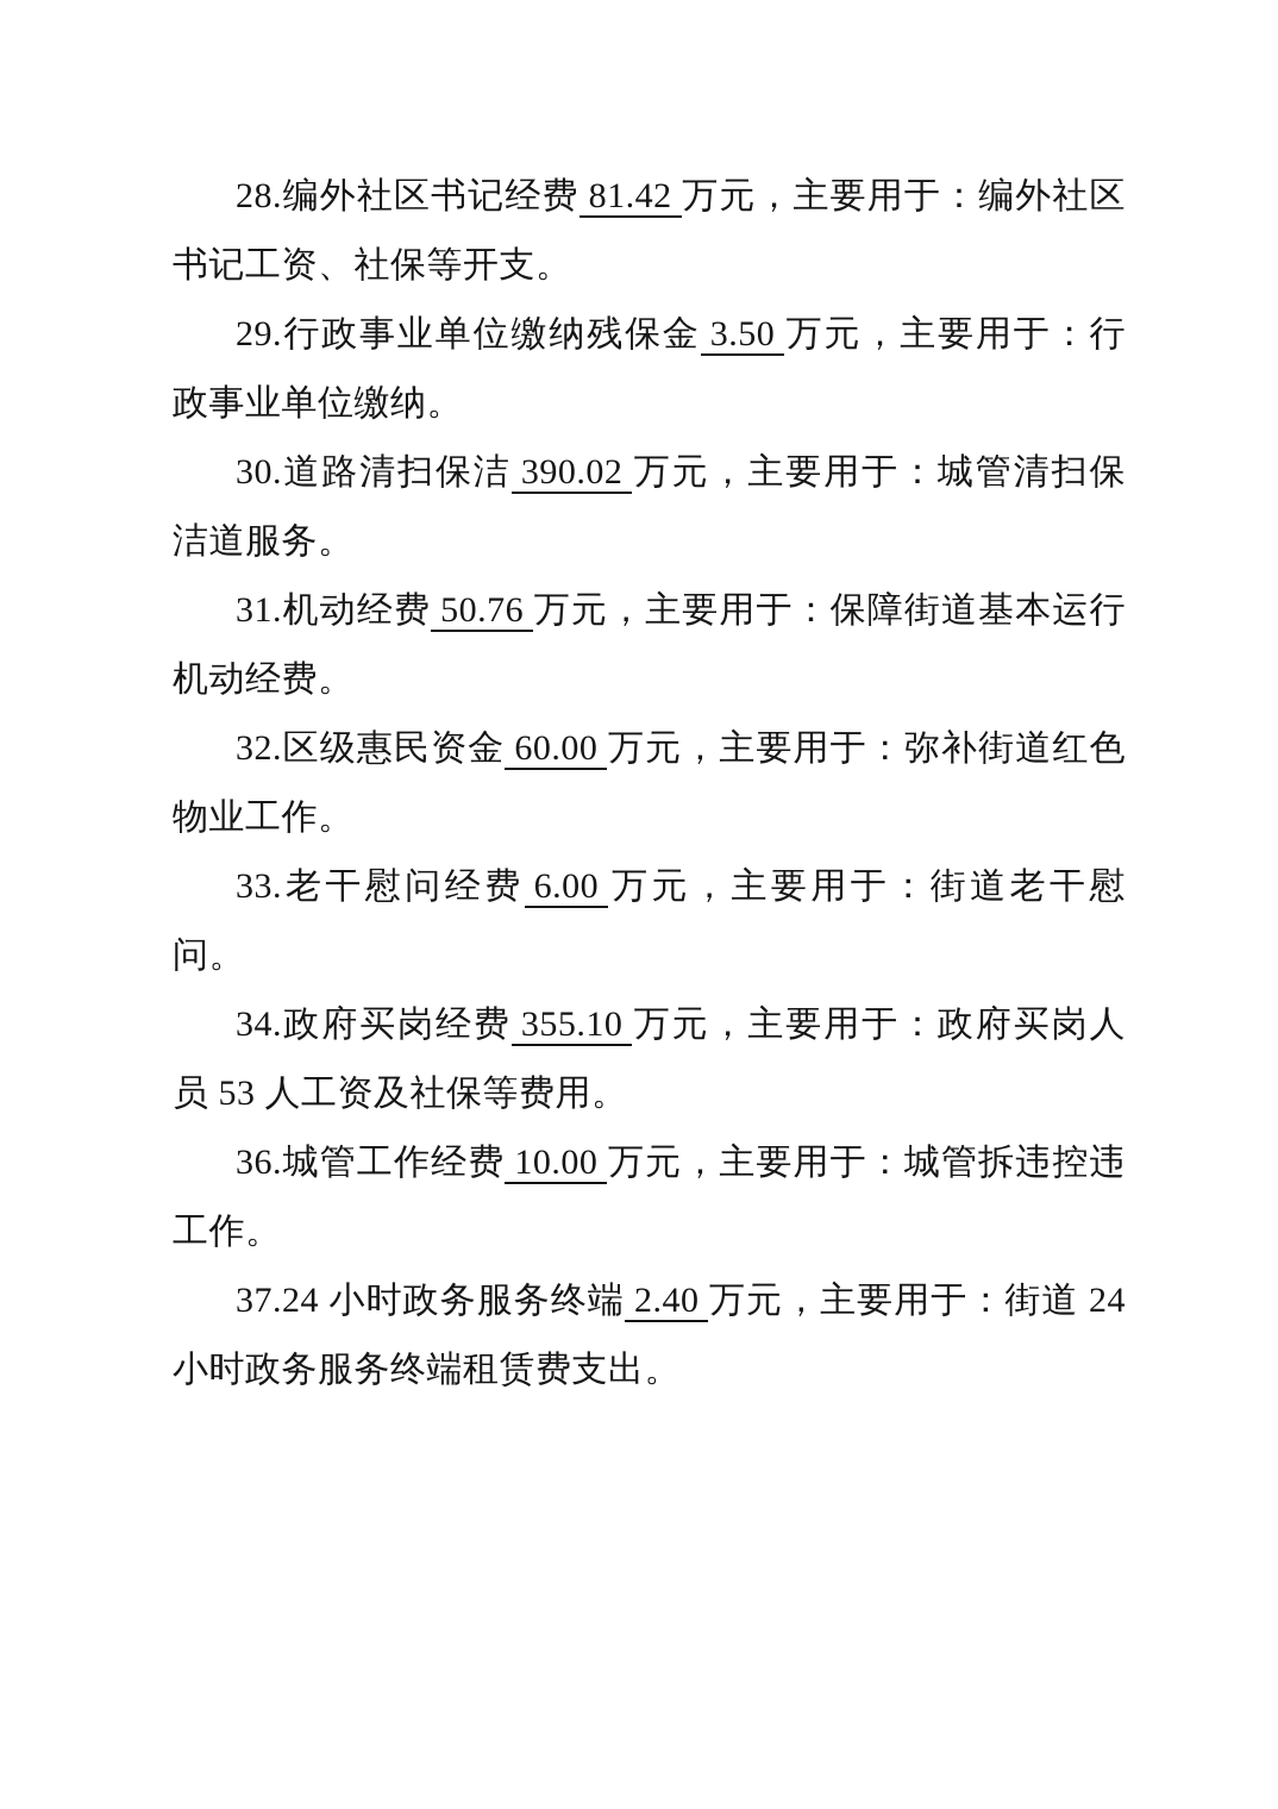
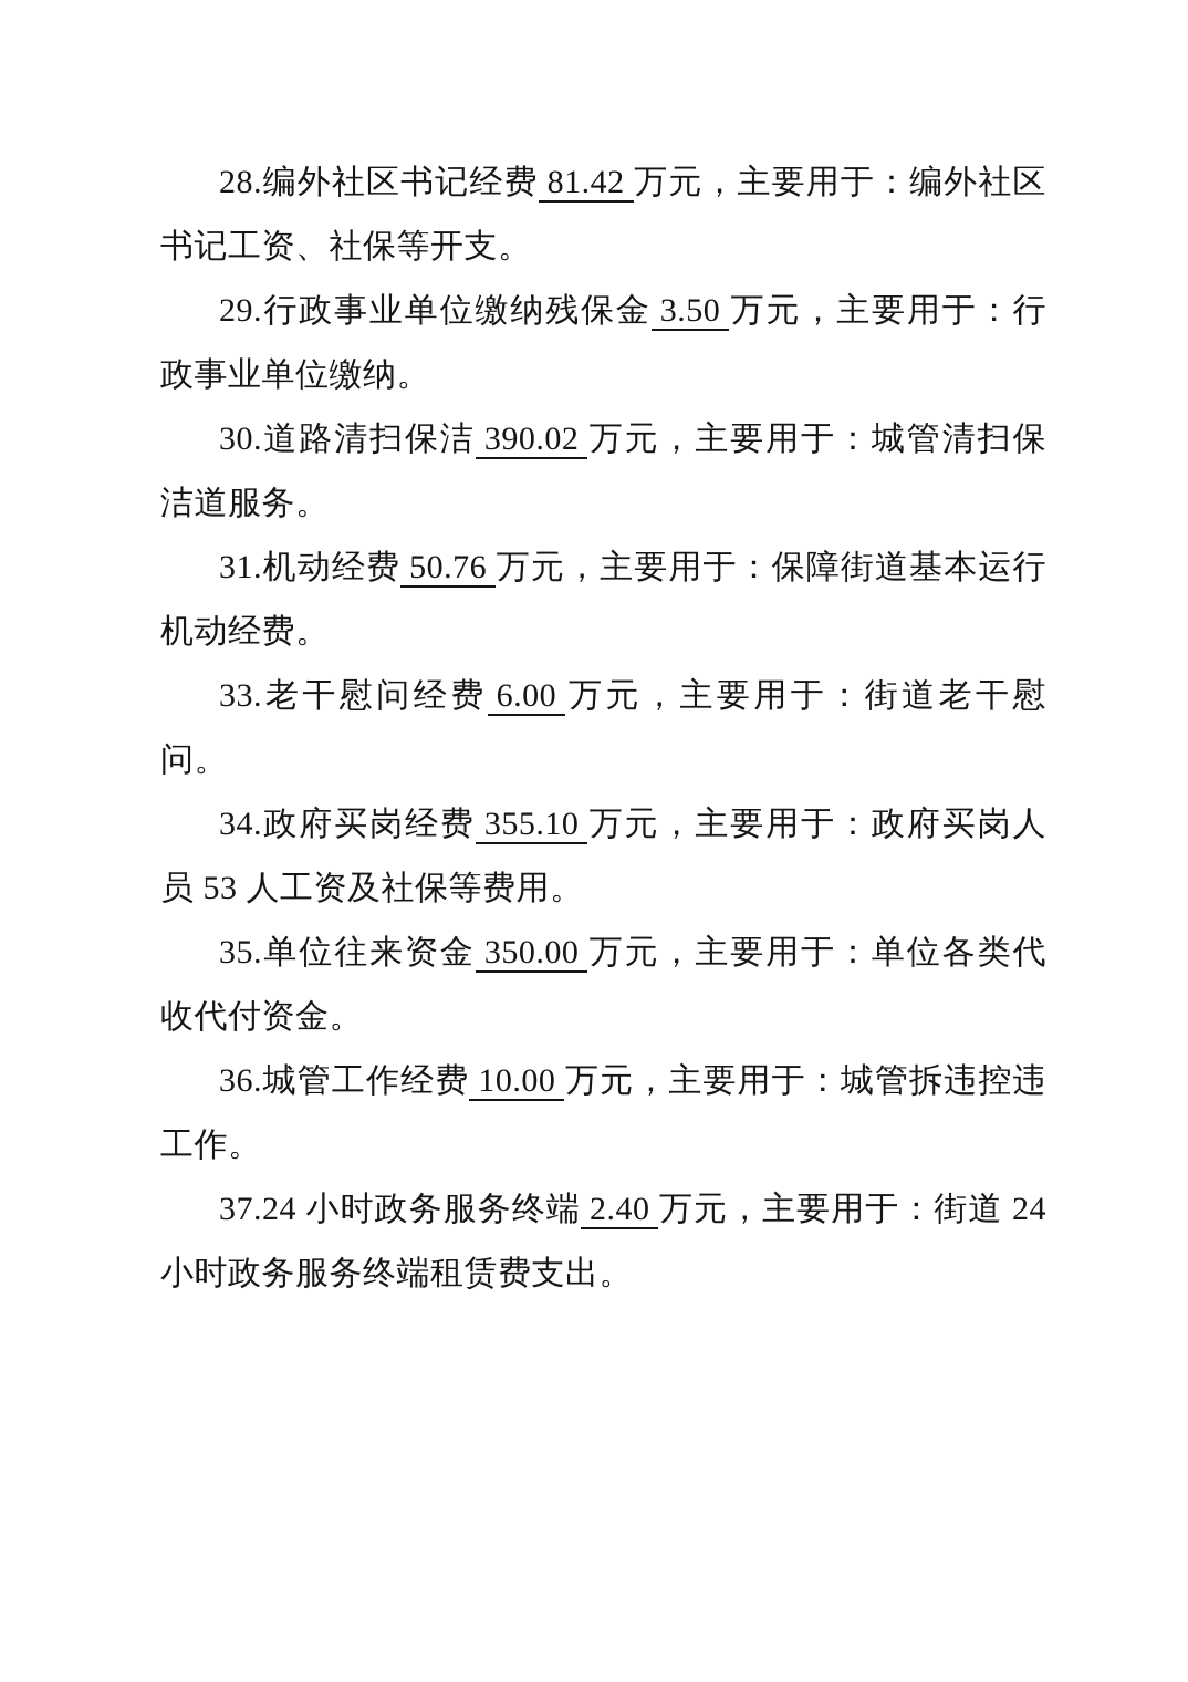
  28.编外社区书记经费 81.42 万元，主要用于：编外社区书记工资、社保等开支。
  29.行政事业单位缴纳残保金 3.50 万元，主要用于：行政事业单位缴纳。
  30.道路清扫保洁 390.02 万元，主要用于：城管清扫保洁道服务。
  31.机动经费 50.76 万元，主要用于：保障街道基本运行机动经费。
- 32.区级惠民资金 60.00 万元，主要用于：弥补街道红色物业工作。
  33.老干慰问经费 6.00 万元，主要用于：街道老干慰问。
  34.政府买岗经费 355.10 万元，主要用于：政府买岗人员 53 人工资及社保等费用。
+ 35.单位往来资金 350.00 万元，主要用于：单位各类代收代付资金。
  36.城管工作经费 10.00 万元，主要用于：城管拆违控违工作。
  37.24 小时政务服务终端 2.40 万元，主要用于：街道 24 小时政务服务终端租赁费支出。
